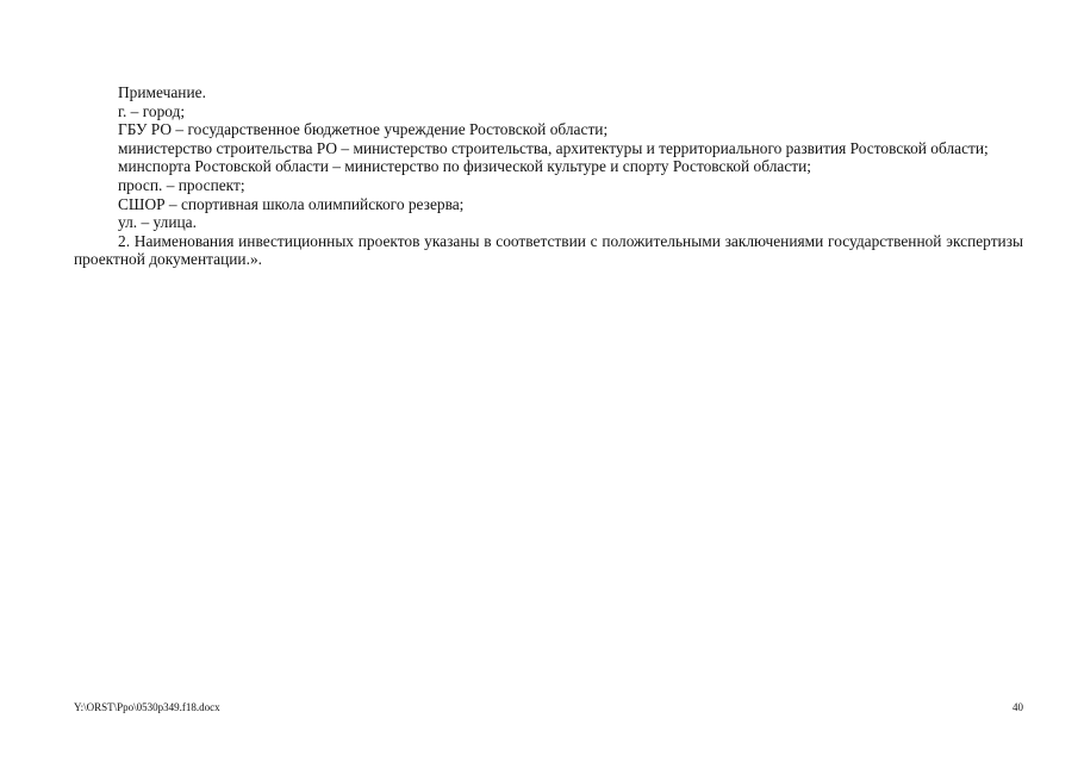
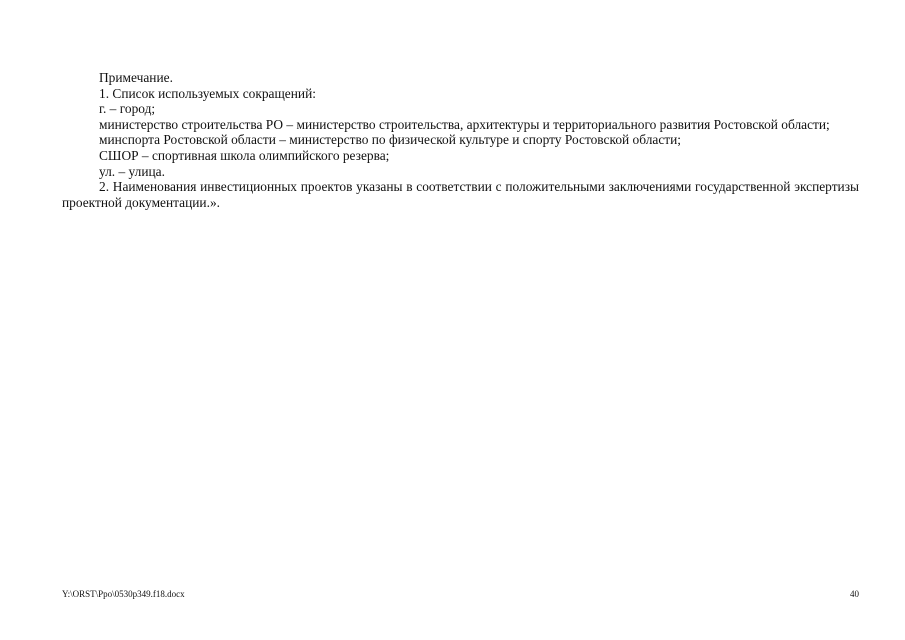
  Примечание.
+ 1. Список используемых сокращений:
  г. – город;
- ГБУ РО – государственное бюджетное учреждение Ростовской области;
  министерство строительства РО – министерство строительства, архитектуры и территориального развития Ростовской области;
  минспорта Ростовской области – министерство по физической культуре и спорту Ростовской области;
- просп. – проспект;
  СШОР – спортивная школа олимпийского резерва;
  ул. – улица.
  2. Наименования инвестиционных проектов указаны в соответствии с положительными заключениями государственной экспертизы проектной документации.».
  Y:\ORST\Ppo\0530p349.f18.docx
  40
